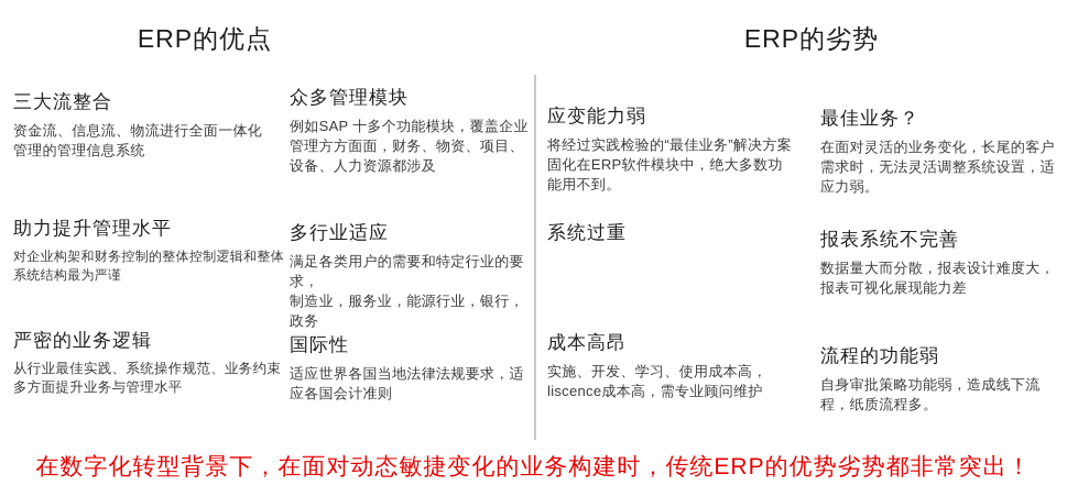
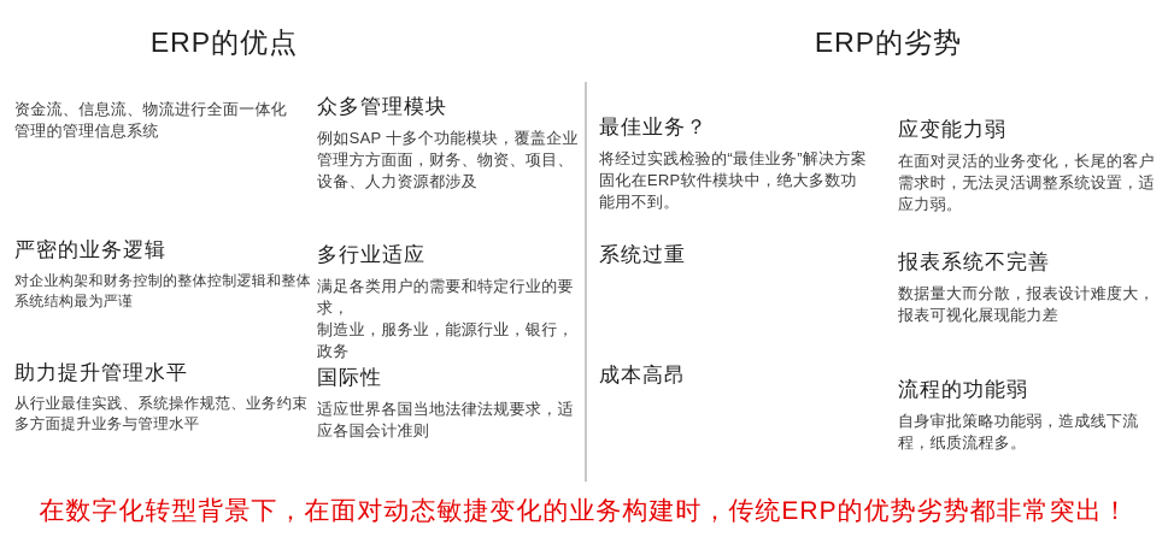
  ERP的优点
  ERP的劣势
- 三大流整合
  资金流、信息流、物流进行全面一体化管理的管理信息系统
  众多管理模块
  例如SAP 十多个功能模块，覆盖企业管理方方面面，财务、物资、项目、设备、人力资源都涉及
- 助力提升管理水平
+ 严密的业务逻辑
  对企业构架和财务控制的整体控制逻辑和整体系统结构最为严谨
  多行业适应
  满足各类用户的需要和特定行业的要求，
  制造业，服务业，能源行业，银行，政务
- 严密的业务逻辑
+ 助力提升管理水平
  从行业最佳实践、系统操作规范、业务约束多方面提升业务与管理水平
  国际性
  适应世界各国当地法律法规要求，适应各国会计准则
- 应变能力弱
+ 最佳业务？
  将经过实践检验的“最佳业务”解决方案固化在ERP软件模块中，绝大多数功能用不到。
- 最佳业务？
+ 应变能力弱
  在面对灵活的业务变化，长尾的客户需求时，无法灵活调整系统设置，适应力弱。
  系统过重
  报表系统不完善
  数据量大而分散，报表设计难度大，报表可视化展现能力差
  成本高昂
- 实施、开发、学习、使用成本高，liscence成本高，需专业顾问维护
  流程的功能弱
  自身审批策略功能弱，造成线下流程，纸质流程多。
  在数字化转型背景下，在面对动态敏捷变化的业务构建时，传统ERP的优势劣势都非常突出！
